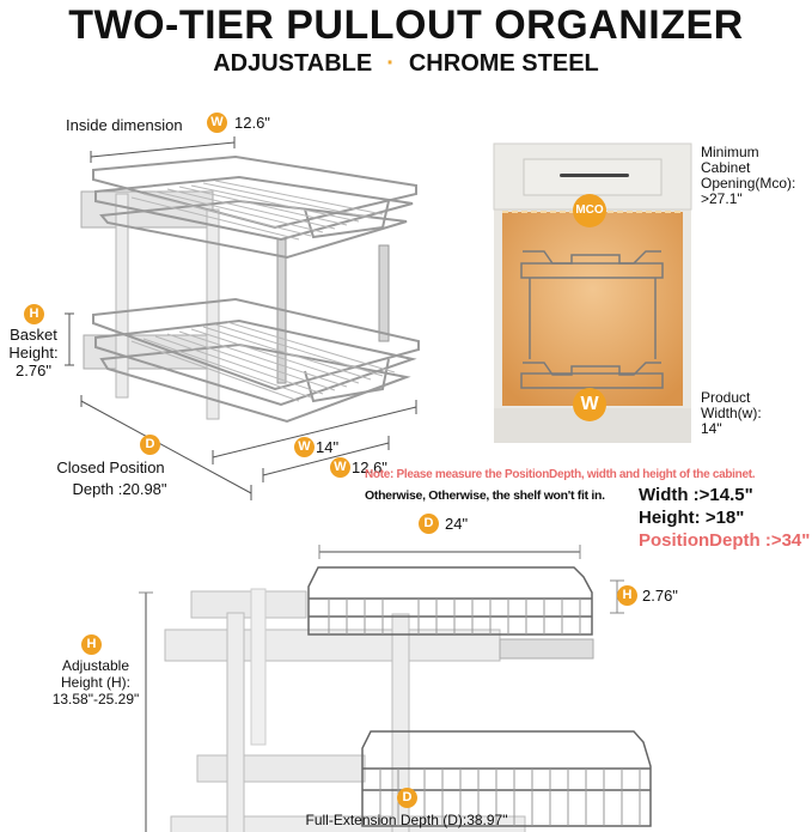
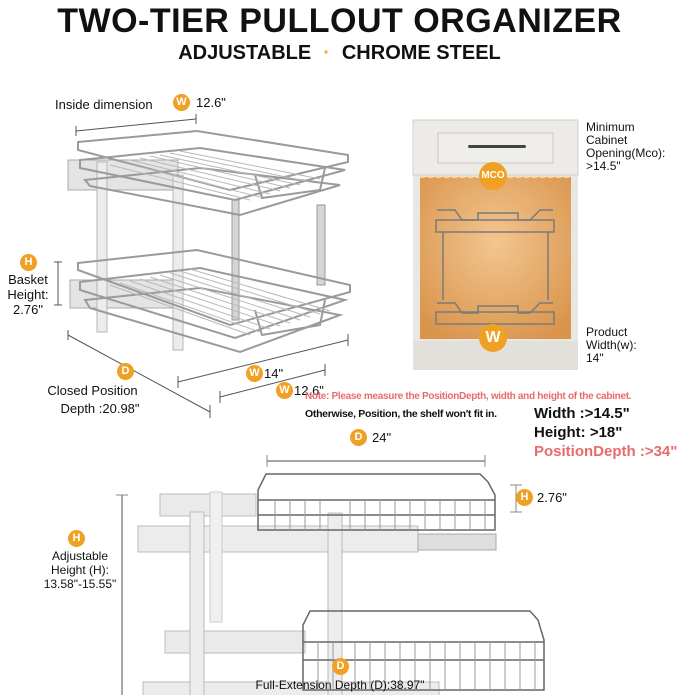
  TWO-TIER PULLOUT ORGANIZER
  ADJUSTABLE · CHROME STEEL
  Inside dimension
  W
  12.6"
  H
  Basket
  Height:
  2.76"
  D
  Closed Position
  Depth :20.98"
  W
  14"
  W
  12.6"
  MCO
  W
  Minimum
  Cabinet
  Opening(Mco):
- >27.1"
+ >14.5"
  Product
  Width(w):
  14"
  Note: Please measure the PositionDepth, width and height of the cabinet.
- Otherwise, Otherwise, the shelf won't fit in.
+ Otherwise, Position, the shelf won't fit in.
  Width :>14.5"
  Height: >18"
  PositionDepth :>34"
  D
  24"
  H
  2.76"
  H
  Adjustable
  Height (H):
- 13.58"-25.29"
+ 13.58"-15.55"
  D
  Full-Extension Depth (D):38.97"
